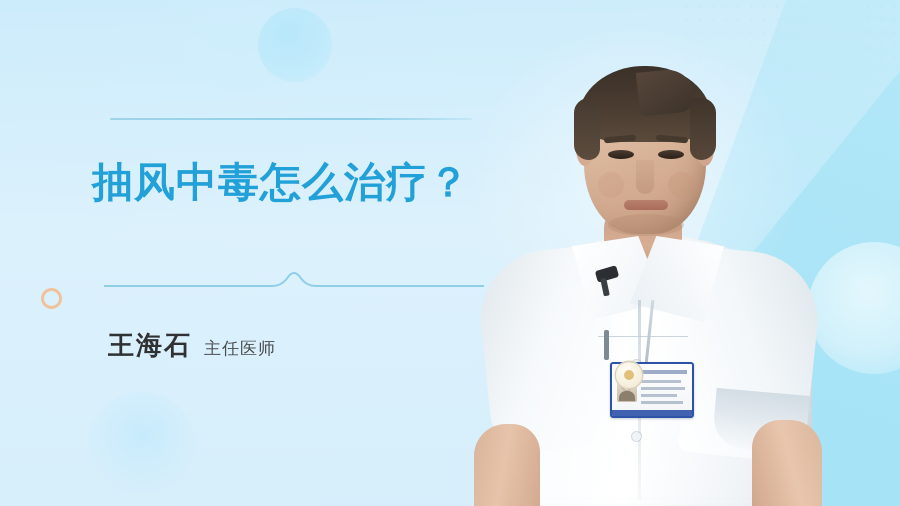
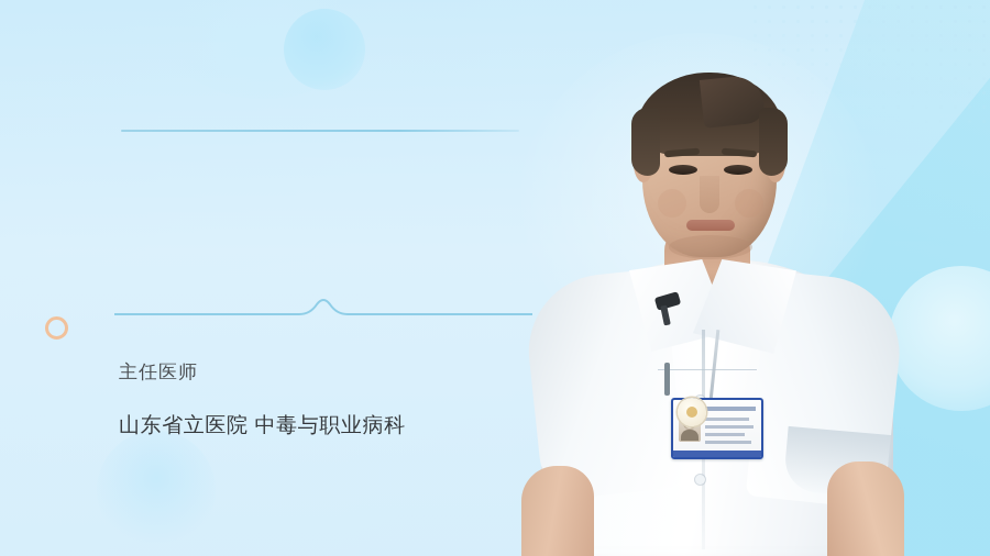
- 抽风中毒怎么治疗？
- 王海石
  主任医师
+ 山东省立医院 中毒与职业病科
